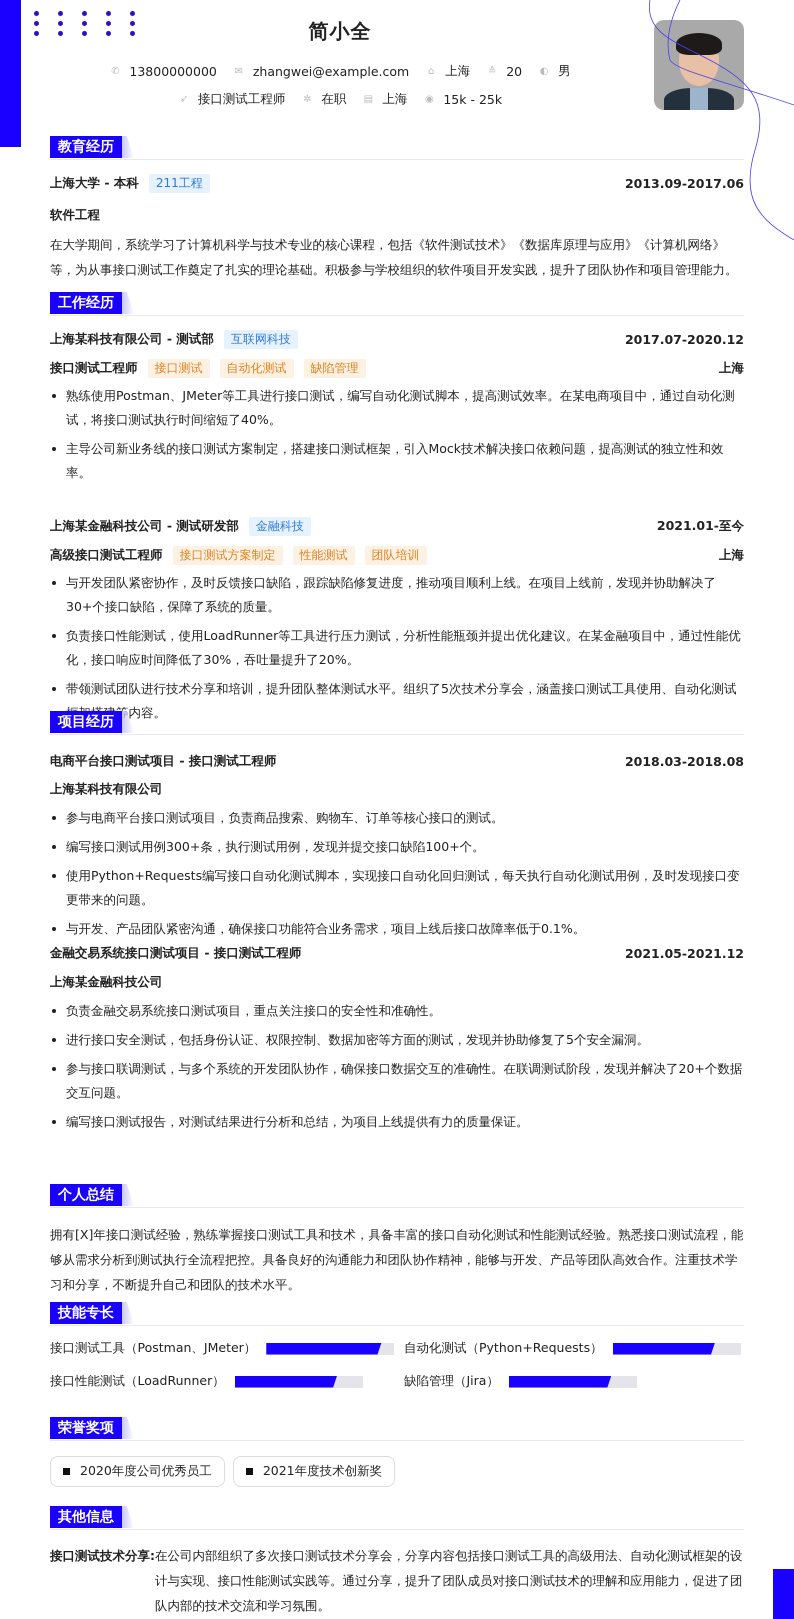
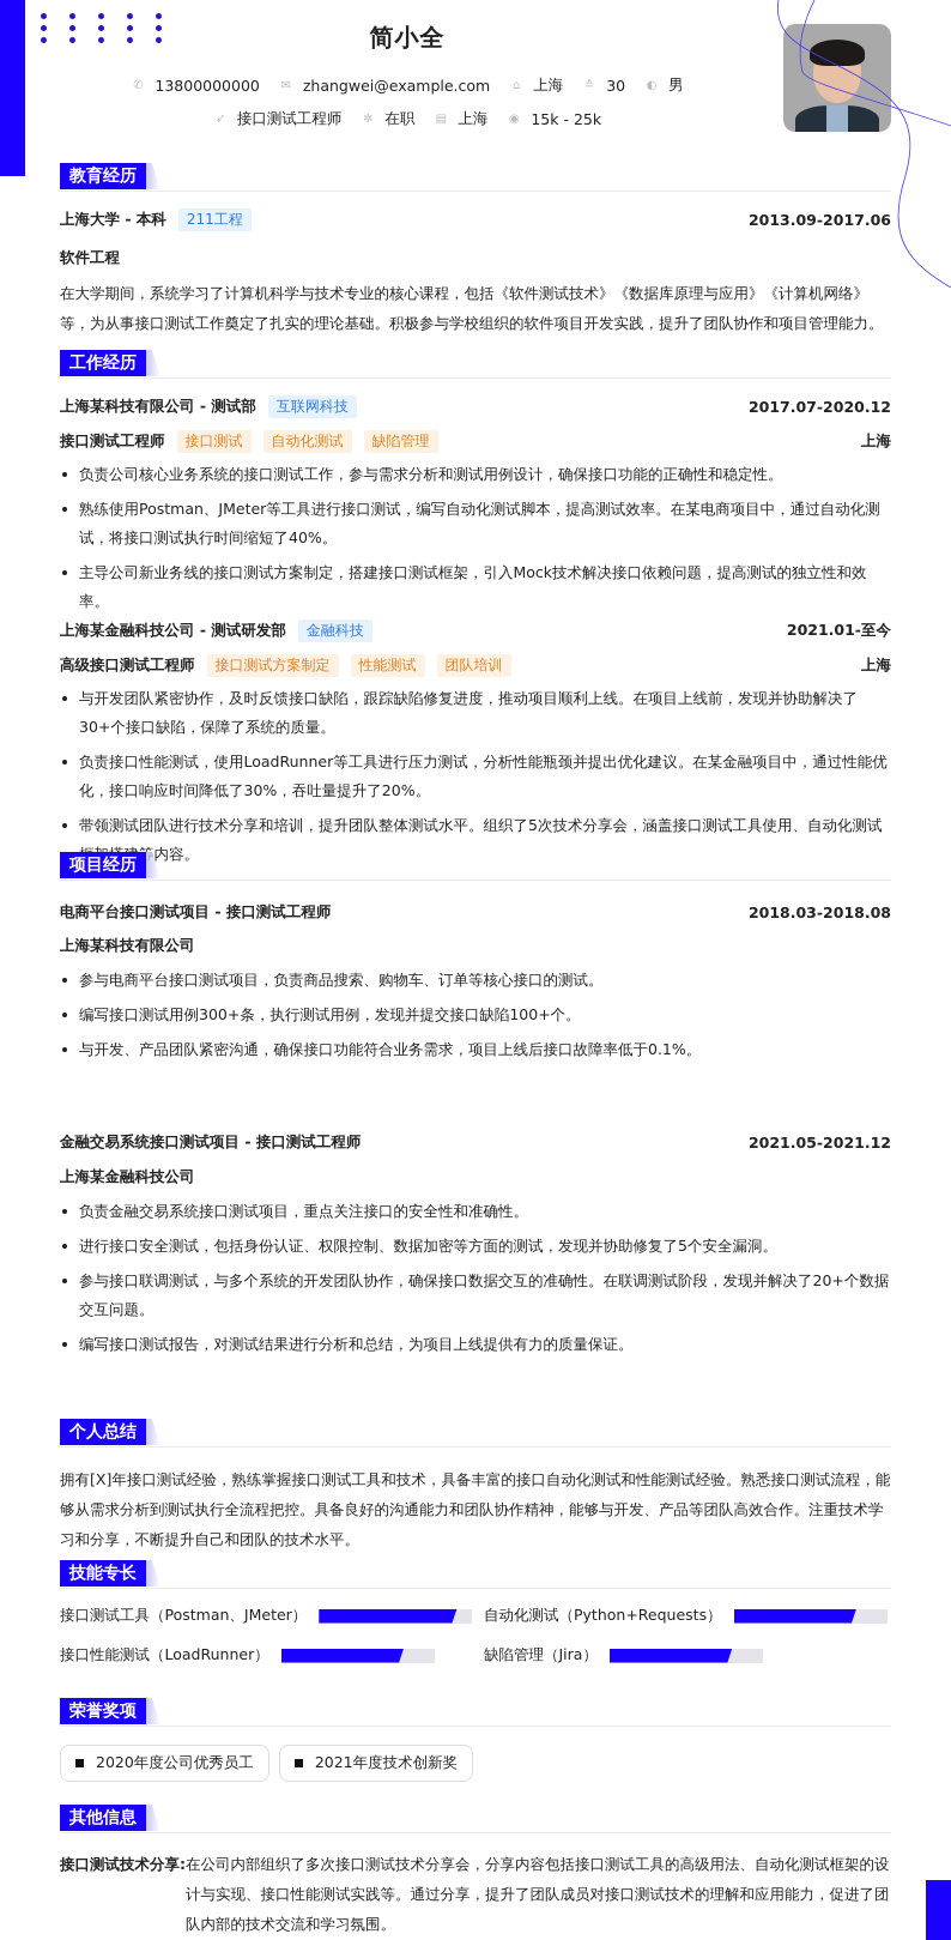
  简小全
  ✆
  13800000000
  ✉
  zhangwei@example.com
  ⌂
  上海
  ≙
- 20
+ 30
  ◐
  男
  ➶
  接口测试工程师
  ✲
  在职
  ▤
  上海
  ◉
  15k - 25k
  教育经历
  上海大学 - 本科
  211工程
  2013.09-2017.06
  软件工程
  在大学期间，系统学习了计算机科学与技术专业的核心课程，包括《软件测试技术》《数据库原理与应用》《计算机网络》等，为从事接口测试工作奠定了扎实的理论基础。积极参与学校组织的软件项目开发实践，提升了团队协作和项目管理能力。
  工作经历
  上海某科技有限公司 - 测试部
  互联网科技
  2017.07-2020.12
  接口测试工程师
  接口测试
  自动化测试
  缺陷管理
  上海
+ 负责公司核心业务系统的接口测试工作，参与需求分析和测试用例设计，确保接口功能的正确性和稳定性。
  熟练使用Postman、JMeter等工具进行接口测试，编写自动化测试脚本，提高测试效率。在某电商项目中，通过自动化测试，将接口测试执行时间缩短了40%。
  主导公司新业务线的接口测试方案制定，搭建接口测试框架，引入Mock技术解决接口依赖问题，提高测试的独立性和效率。
  上海某金融科技公司 - 测试研发部
  金融科技
  2021.01-至今
  高级接口测试工程师
  接口测试方案制定
  性能测试
  团队培训
  上海
  与开发团队紧密协作，及时反馈接口缺陷，跟踪缺陷修复进度，推动项目顺利上线。在项目上线前，发现并协助解决了30+个接口缺陷，保障了系统的质量。
  负责接口性能测试，使用LoadRunner等工具进行压力测试，分析性能瓶颈并提出优化建议。在某金融项目中，通过性能优化，接口响应时间降低了30%，吞吐量提升了20%。
  带领测试团队进行技术分享和培训，提升团队整体测试水平。组织了5次技术分享会，涵盖接口测试工具使用、自动化测试内容。
  项目经历
  电商平台接口测试项目 - 接口测试工程师
  2018.03-2018.08
  上海某科技有限公司
  参与电商平台接口测试项目，负责商品搜索、购物车、订单等核心接口的测试。
  编写接口测试用例300+条，执行测试用例，发现并提交接口缺陷100+个。
- 使用Python+Requests编写接口自动化测试脚本，实现接口自动化回归测试，每天执行自动化测试用例，及时发现接口变更带来的问题。
  与开发、产品团队紧密沟通，确保接口功能符合业务需求，项目上线后接口故障率低于0.1%。
  金融交易系统接口测试项目 - 接口测试工程师
  2021.05-2021.12
  上海某金融科技公司
  负责金融交易系统接口测试项目，重点关注接口的安全性和准确性。
  进行接口安全测试，包括身份认证、权限控制、数据加密等方面的测试，发现并协助修复了5个安全漏洞。
  参与接口联调测试，与多个系统的开发团队协作，确保接口数据交互的准确性。在联调测试阶段，发现并解决了20+个数据交互问题。
  编写接口测试报告，对测试结果进行分析和总结，为项目上线提供有力的质量保证。
  个人总结
  拥有[X]年接口测试经验，熟练掌握接口测试工具和技术，具备丰富的接口自动化测试和性能测试经验。熟悉接口测试流程，能够从需求分析到测试执行全流程把控。具备良好的沟通能力和团队协作精神，能够与开发、产品等团队高效合作。注重技术学习和分享，不断提升自己和团队的技术水平。
  技能专长
  接口测试工具（Postman、JMeter）
  自动化测试（Python+Requests）
  接口性能测试（LoadRunner）
  缺陷管理（Jira）
  荣誉奖项
  2020年度公司优秀员工
  2021年度技术创新奖
  其他信息
  接口测试技术分享:
  在公司内部组织了多次接口测试技术分享会，分享内容包括接口测试工具的高级用法、自动化测试框架的设计与实现、接口性能测试实践等。通过分享，提升了团队成员对接口测试技术的理解和应用能力，促进了团队内部的技术交流和学习氛围。
